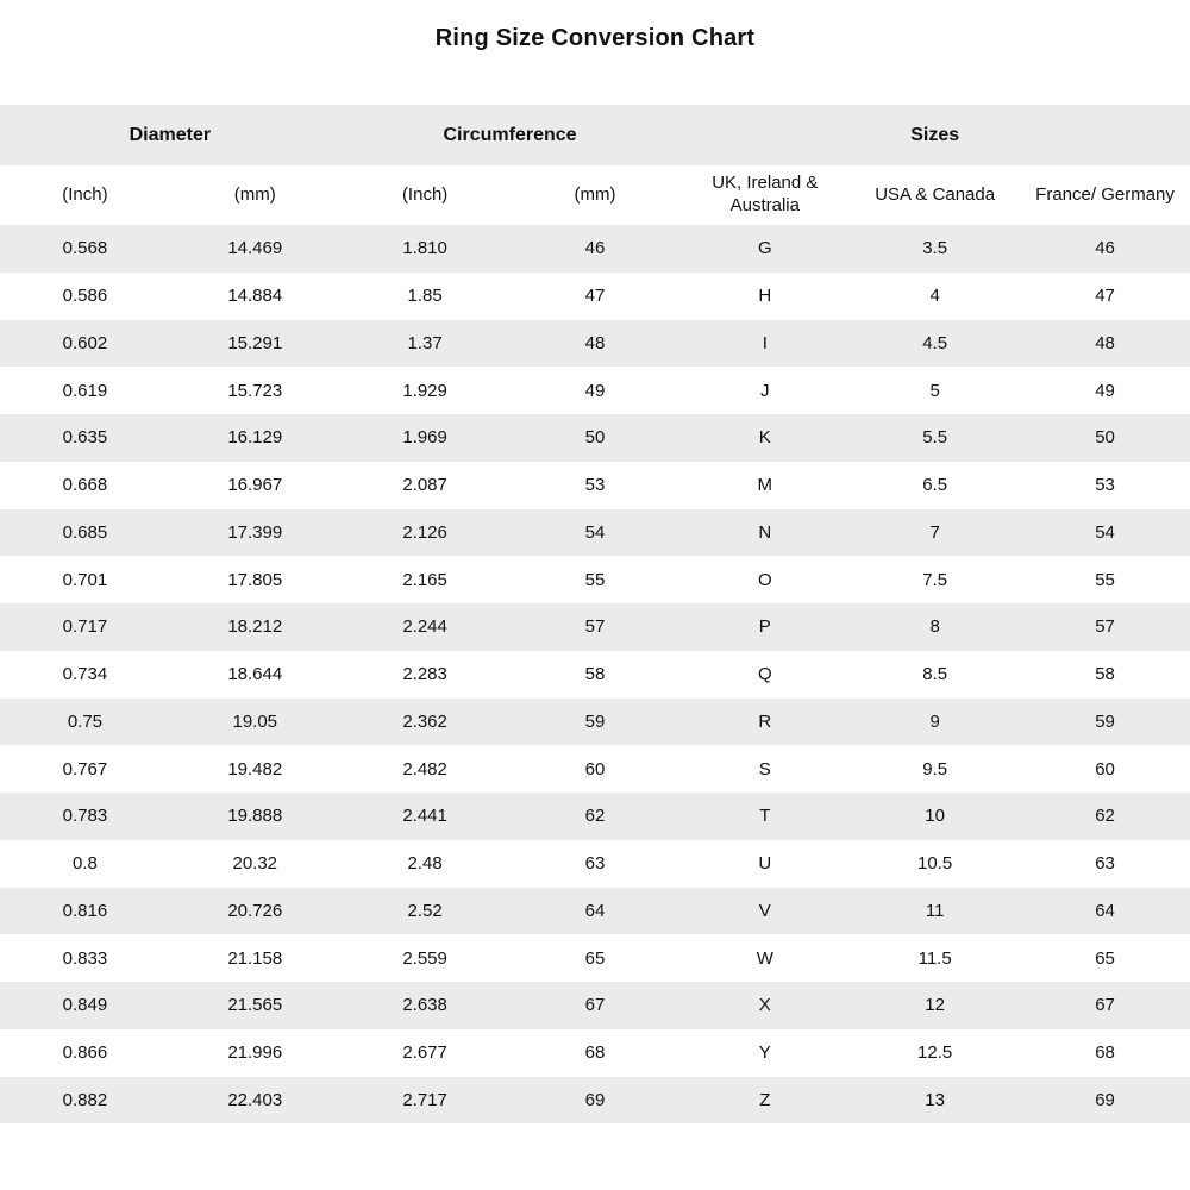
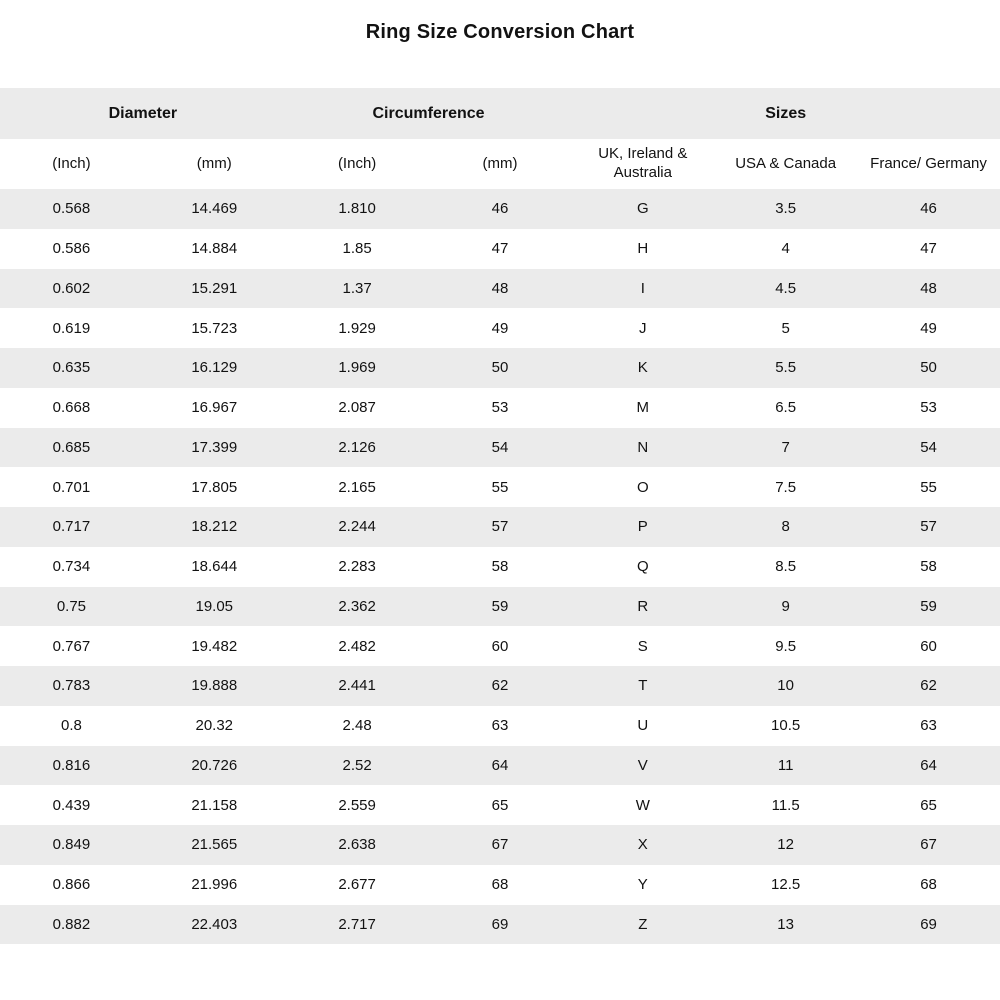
  Ring Size Conversion Chart
  Diameter	Circumference	Sizes
  (Inch)	(mm)	(Inch)	(mm)	UK, Ireland & Australia	USA & Canada	France/ Germany
  0.568	14.469	1.810	46	G	3.5	46
  0.586	14.884	1.85	47	H	4	47
  0.602	15.291	1.37	48	I	4.5	48
  0.619	15.723	1.929	49	J	5	49
  0.635	16.129	1.969	50	K	5.5	50
  0.668	16.967	2.087	53	M	6.5	53
  0.685	17.399	2.126	54	N	7	54
  0.701	17.805	2.165	55	O	7.5	55
  0.717	18.212	2.244	57	P	8	57
  0.734	18.644	2.283	58	Q	8.5	58
  0.75	19.05	2.362	59	R	9	59
  0.767	19.482	2.482	60	S	9.5	60
  0.783	19.888	2.441	62	T	10	62
  0.8	20.32	2.48	63	U	10.5	63
  0.816	20.726	2.52	64	V	11	64
- 0.833	21.158	2.559	65	W	11.5	65
+ 0.439	21.158	2.559	65	W	11.5	65
  0.849	21.565	2.638	67	X	12	67
  0.866	21.996	2.677	68	Y	12.5	68
  0.882	22.403	2.717	69	Z	13	69
